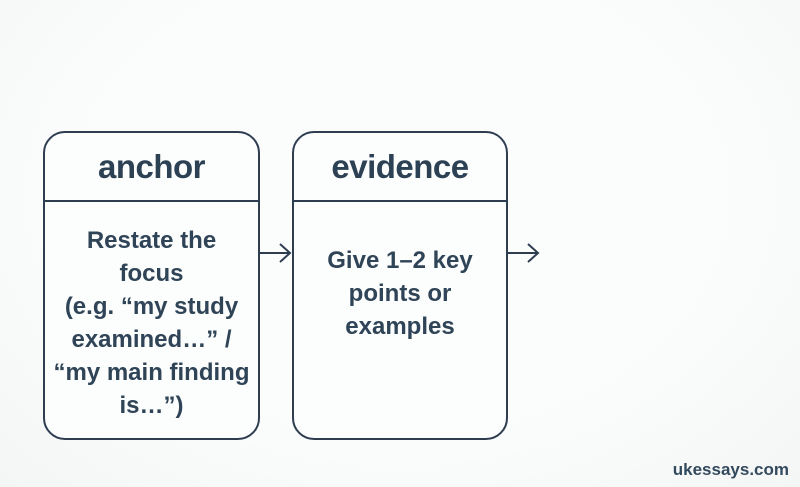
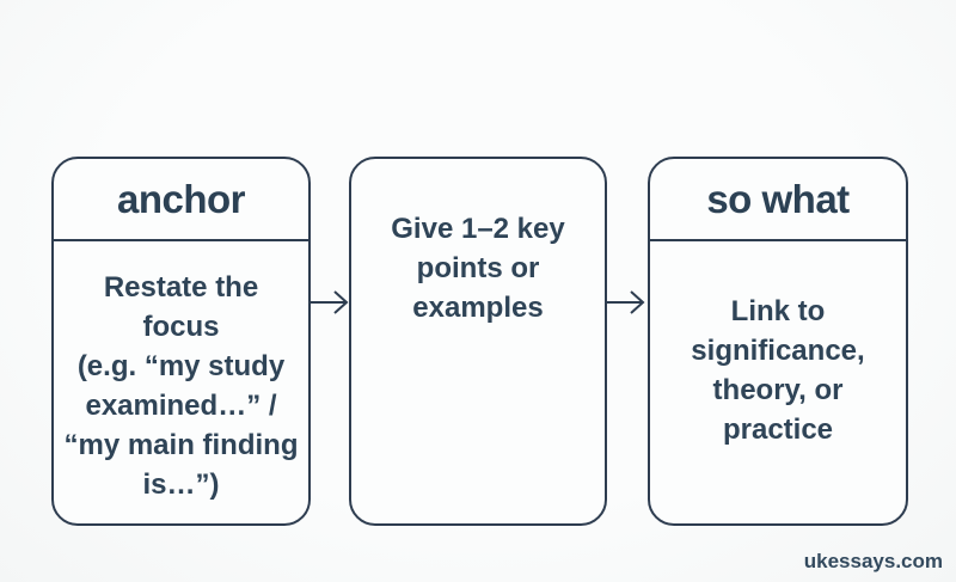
  anchor
  Restate the focus
  (e.g. “my study
  examined…” /
  “my main finding
  is…”)
- evidence
  Give 1–2 key
  points or
  examples
+ so what
+ Link to
+ significance,
+ theory, or
+ practice
  ukessays.com
